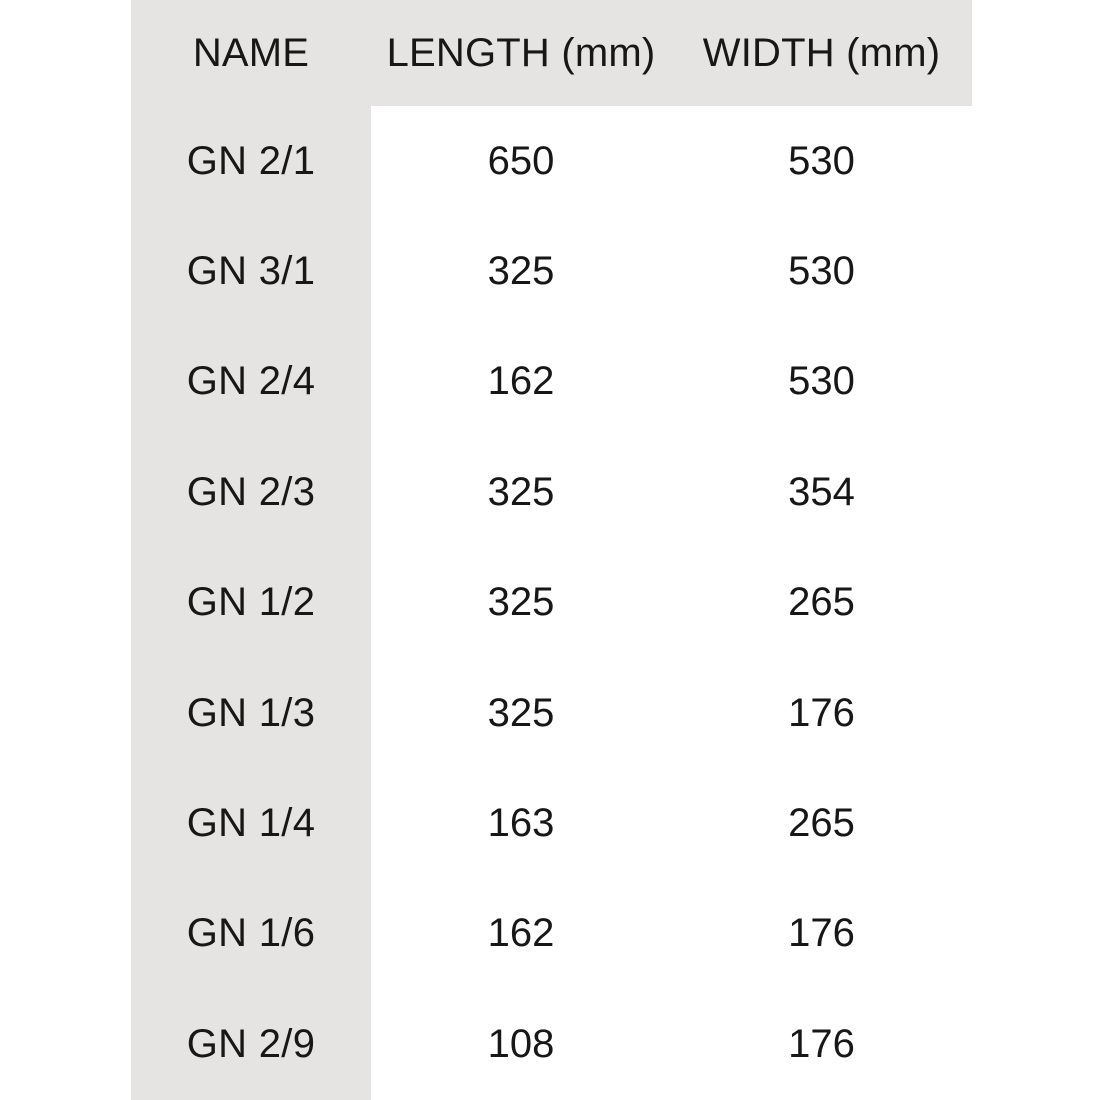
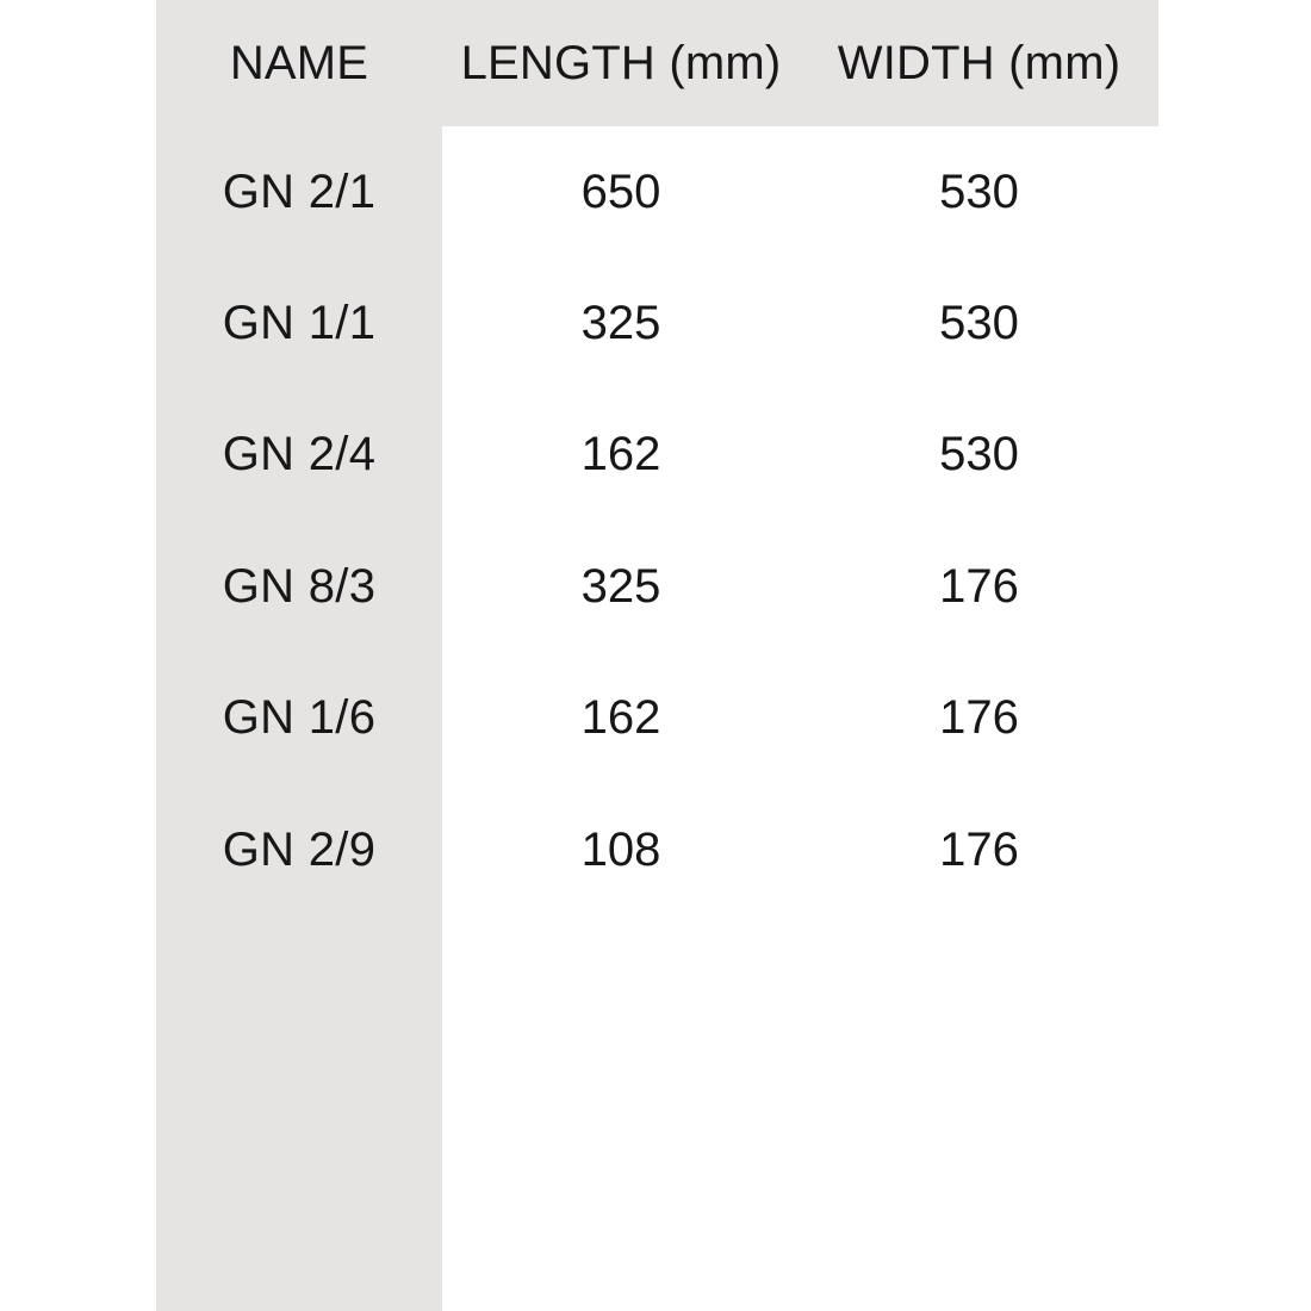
  NAME	LENGTH (mm)	WIDTH (mm)
  GN 2/1	650	530
- GN 3/1	325	530
+ GN 1/1	325	530
  GN 2/4	162	530
- GN 2/3	325	354
- GN 1/2	325	265
- GN 1/3	325	176
+ GN 8/3	325	176
- GN 1/4	163	265
  GN 1/6	162	176
  GN 2/9	108	176
